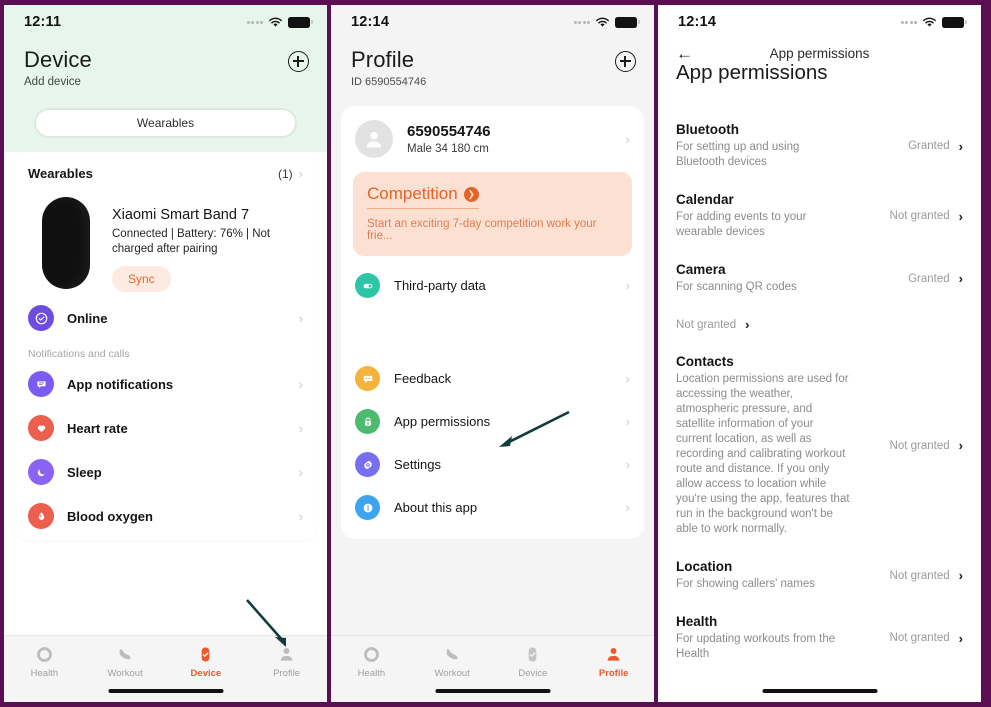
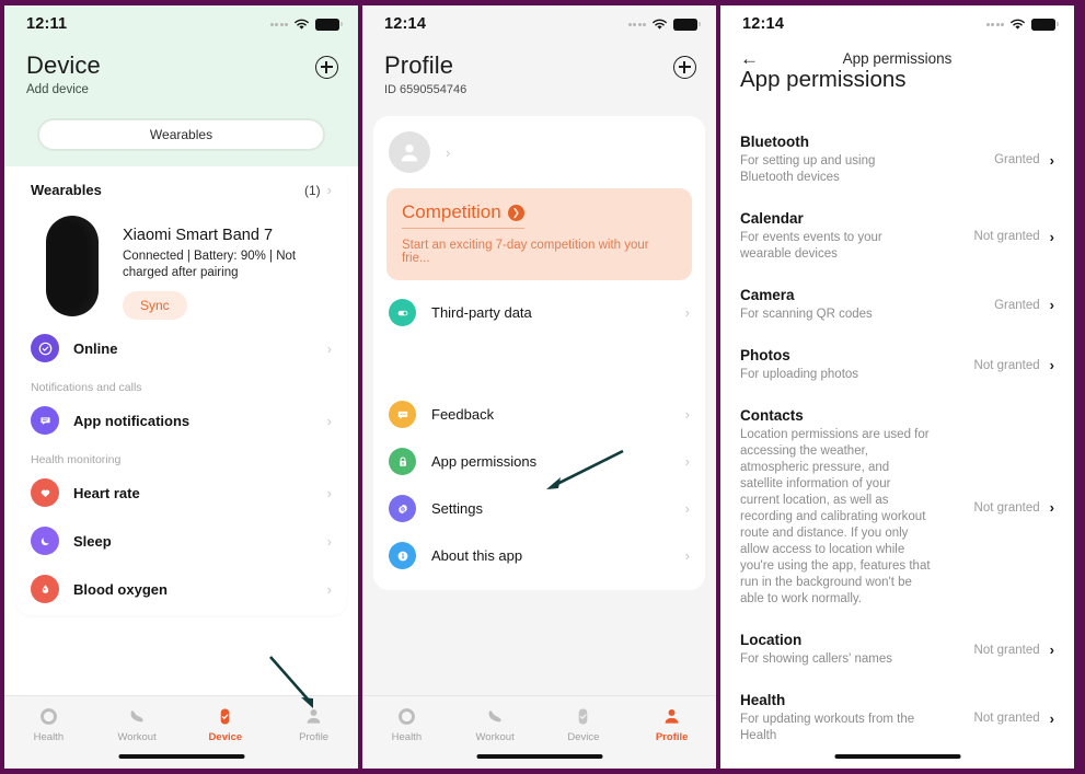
  12:11
  Device
  Add device
  Wearables
  Wearables
  (1)
  ›
  Xiaomi Smart Band 7
- Connected | Battery: 76% | Not charged after pairing
+ Connected | Battery: 90% | Not charged after pairing
  Sync
  Online
  ›
  Notifications and calls
  App notifications
  ›
+ Health monitoring
  Heart rate
  ›
  Sleep
  ›
  Blood oxygen
  ›
  Health
  Workout
  Device
  Profile
  12:14
  Profile
  ID 6590554746
- 6590554746
- Male 34 180 cm
  ›
  Competition
  ❯
- Start an exciting 7-day competition work your frie...
+ Start an exciting 7-day competition with your frie...
  Third-party data
  ›
  Feedback
  ›
  App permissions
  ›
  Settings
  ›
  About this app
  ›
  Health
  Workout
  Device
  Profile
  12:14
  ←
  App permissions
  App permissions
  Bluetooth
  For setting up and using Bluetooth devices
  Granted
  ›
  Calendar
- For adding events to your wearable devices
+ For events events to your wearable devices
  Not granted
  ›
  Camera
  For scanning QR codes
  Granted
  ›
+ Photos
+ For uploading photos
  Not granted
  ›
  Contacts
  Location permissions are used for accessing the weather, atmospheric pressure, and satellite information of your current location, as well as recording and calibrating workout route and distance. If you only allow access to location while you're using the app, features that run in the background won't be able to work normally.
  Not granted
  ›
  Location
  For showing callers' names
  Not granted
  ›
  Health
  For updating workouts from the Health
  Not granted
  ›
